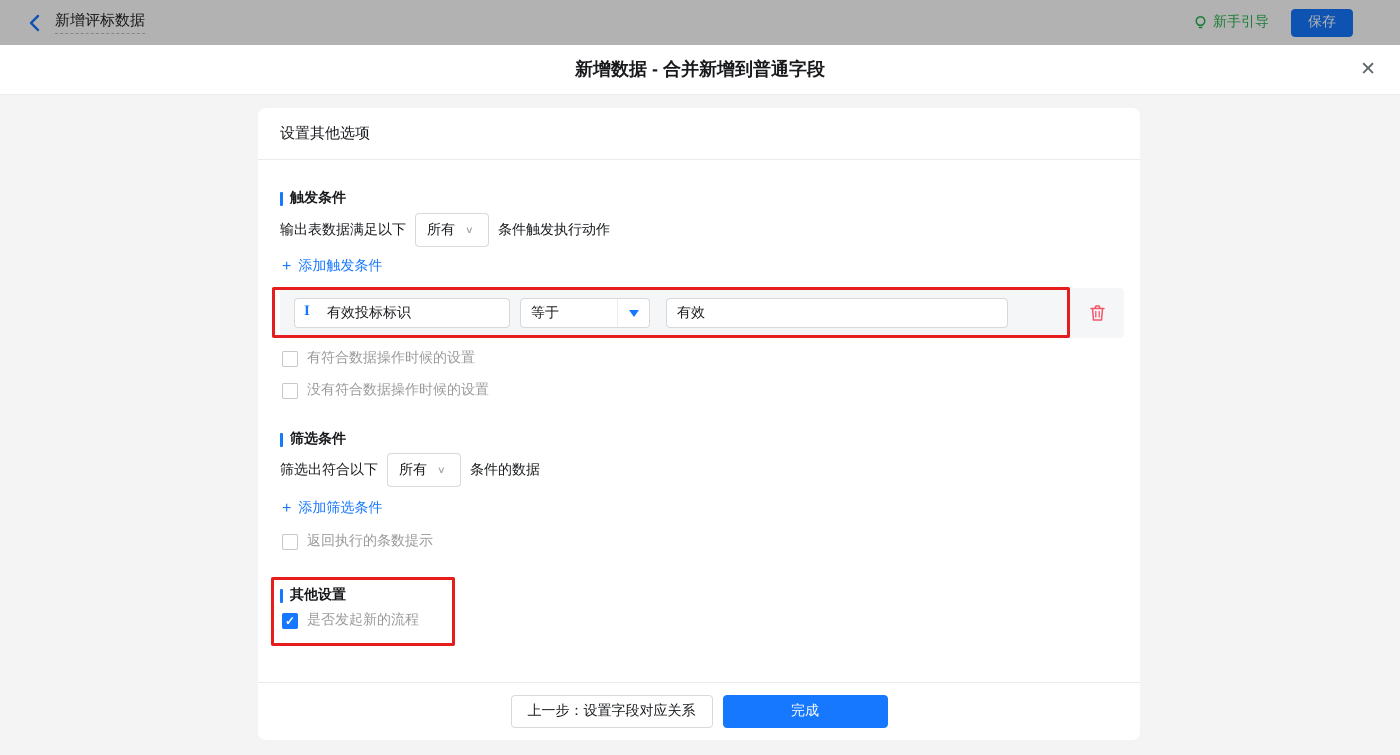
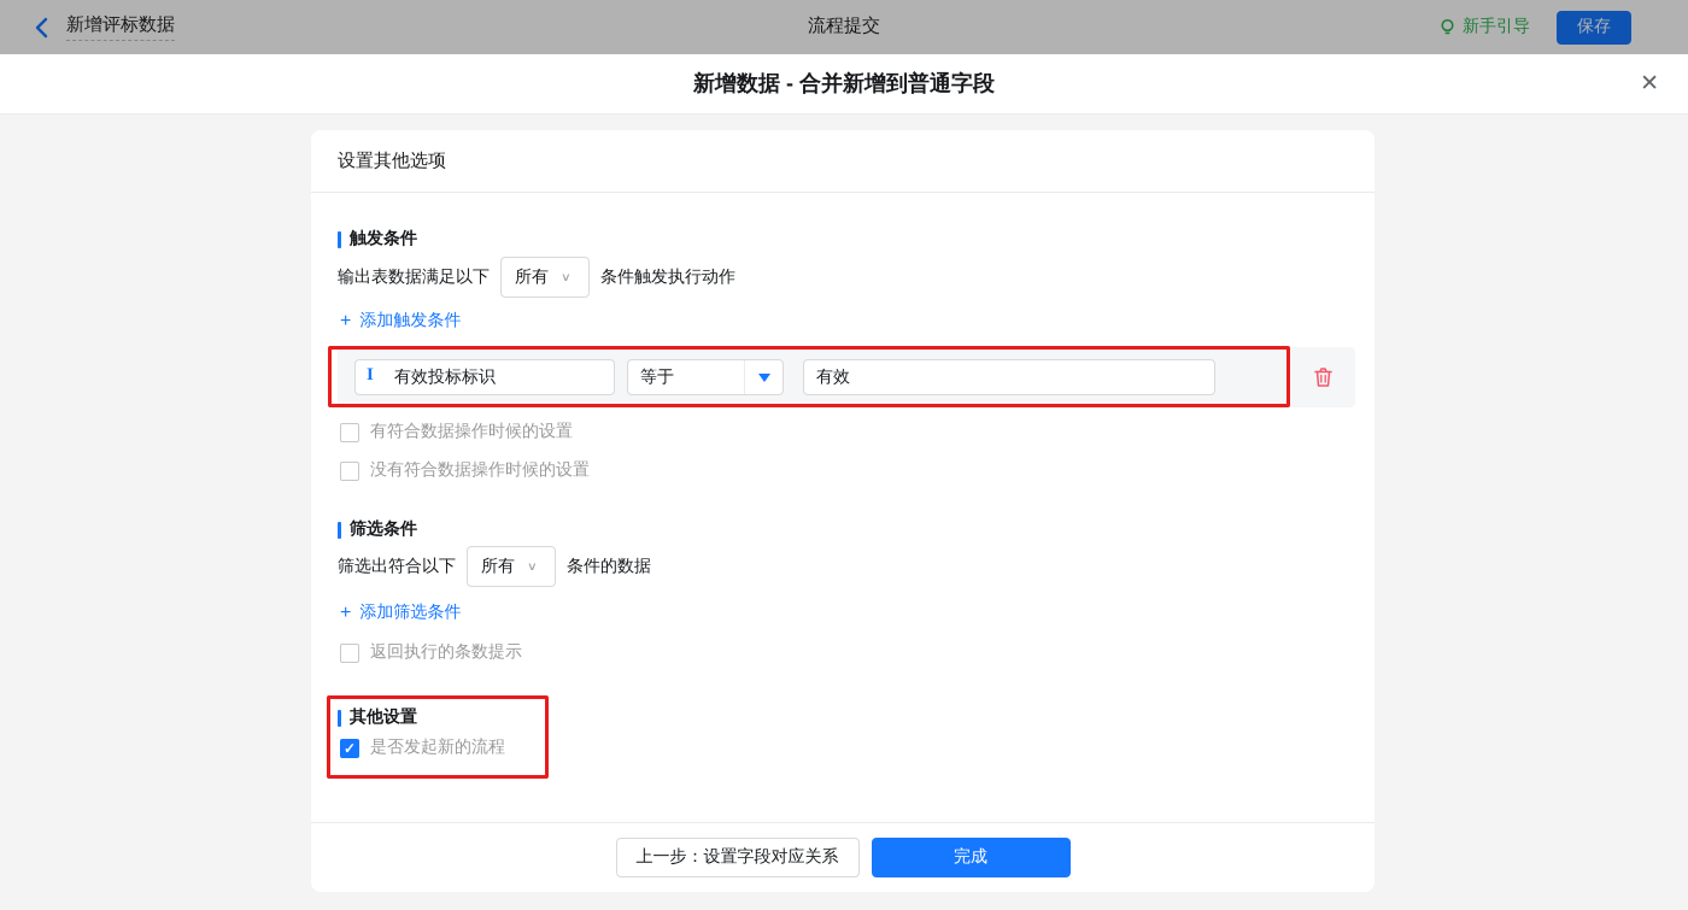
  新增评标数据
+ 流程提交
  新手引导
  保存
  新增数据 - 合并新增到普通字段
  ✕
  设置其他选项
  触发条件
  输出表数据满足以下
  所有
  ∨
  条件触发执行动作
  +
  添加触发条件
  I
  有效投标标识
  等于
  有效
  有符合数据操作时候的设置
  没有符合数据操作时候的设置
  筛选条件
  筛选出符合以下
  所有
  ∨
  条件的数据
  +
  添加筛选条件
  返回执行的条数提示
  其他设置
  ✓
  是否发起新的流程
  上一步：设置字段对应关系
  完成
